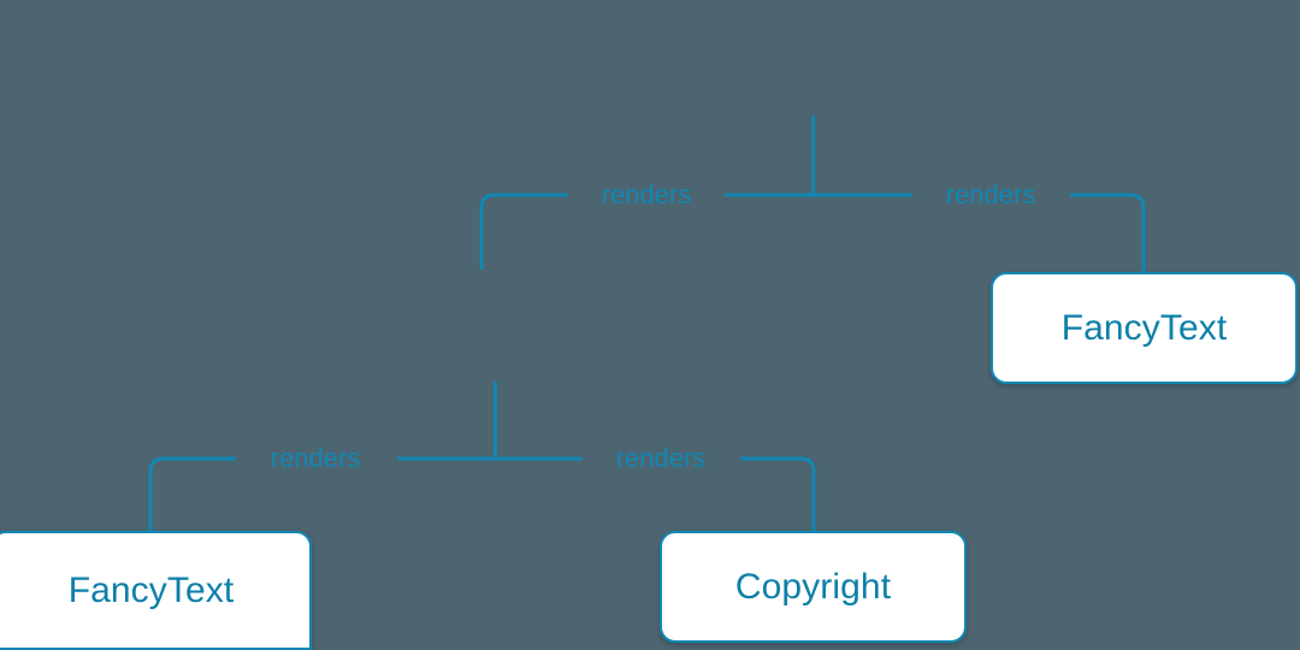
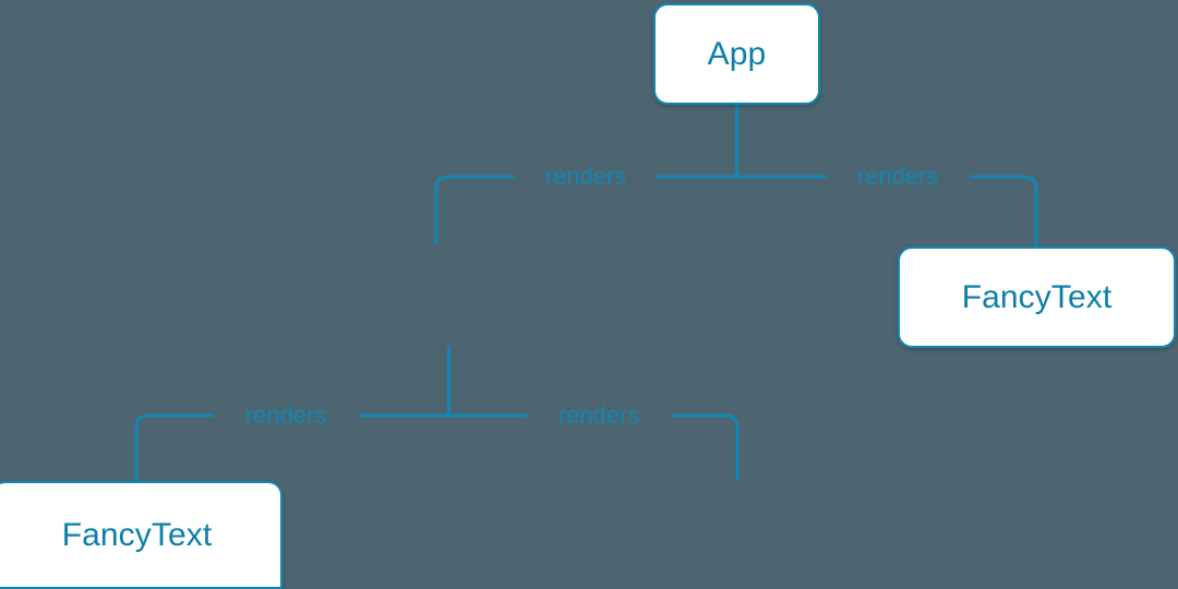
+ App
  FancyText
  FancyText
- Copyright
  renders
  renders
  renders
  renders
